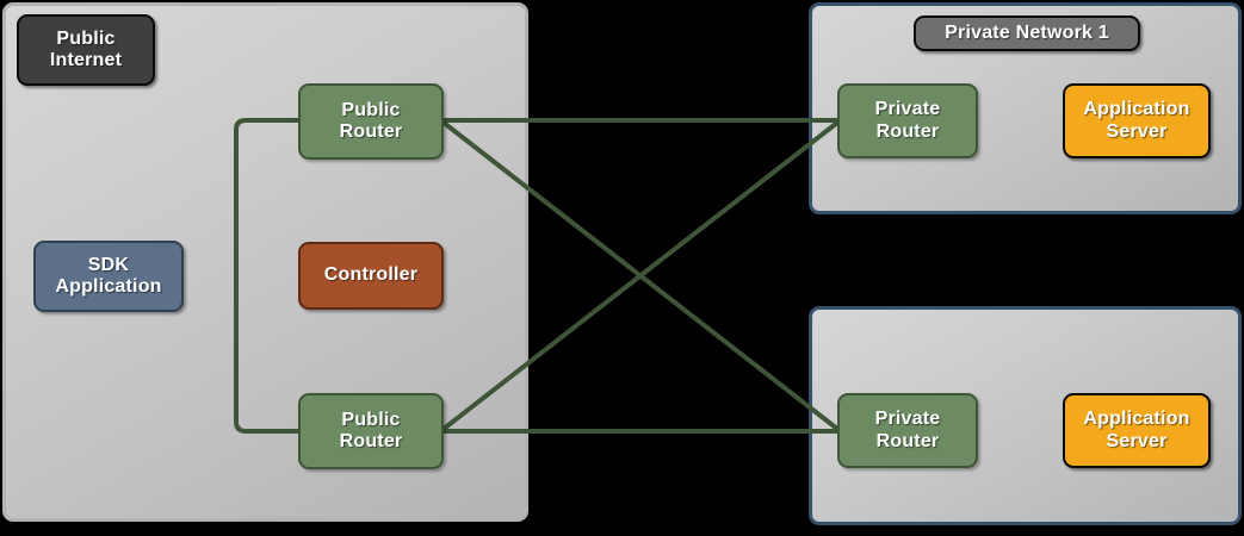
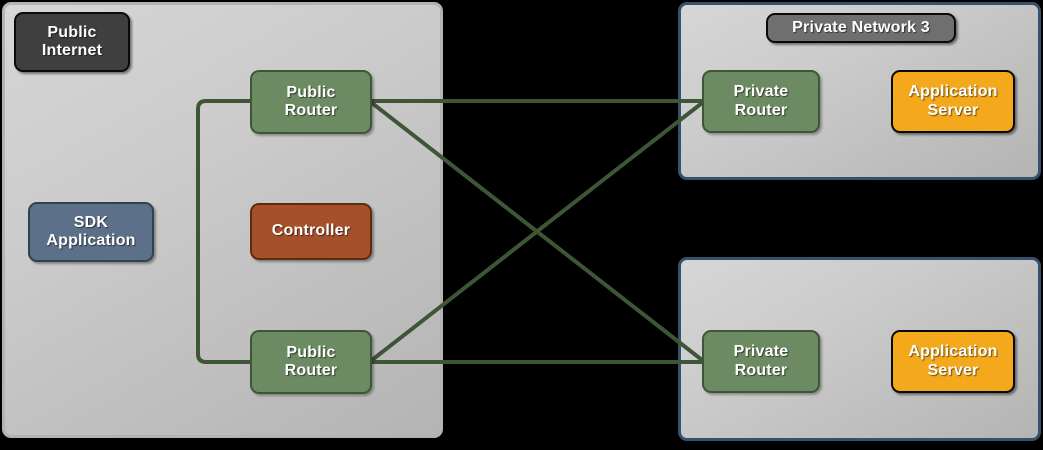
  Public
  Internet
  SDK
  Application
  Public
  Router
  Controller
  Public
  Router
- Private Network 1
+ Private Network 3
  Private
  Router
  Application
  Server
  Private
  Router
  Application
  Server
